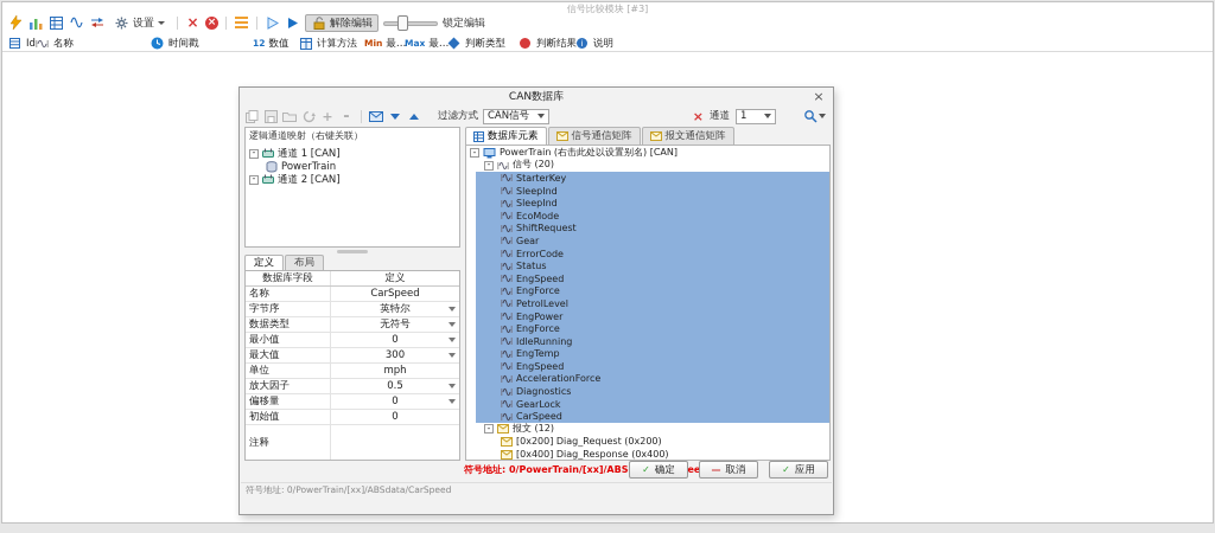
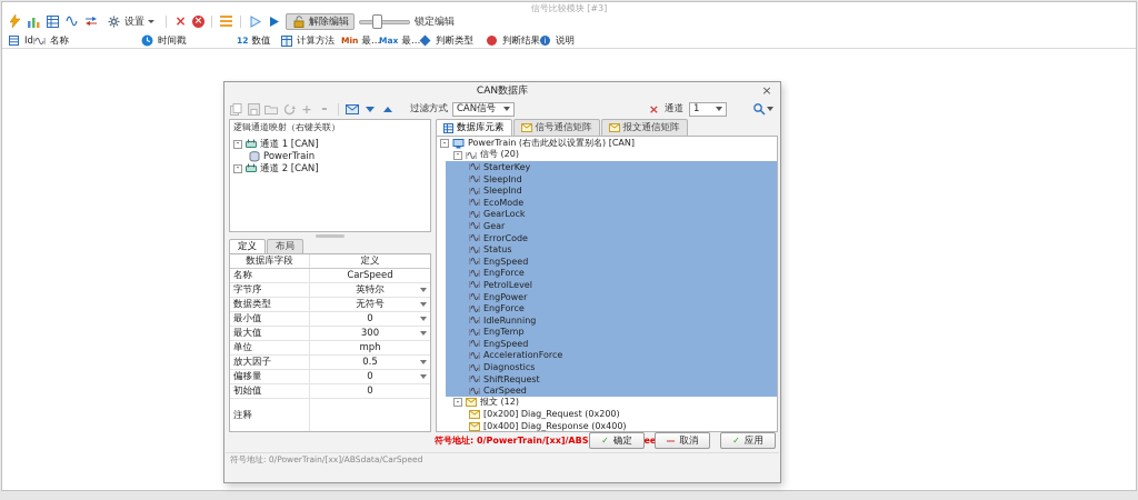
  信号比较模块 [#3]
  设置
  解除编辑
  锁定编辑
  Id
  名称
  时间戳
  12
  数值
  计算方法
  Min
  最…
  Max
  最…
  判断类型
  判断结果
  说明
  CAN数据库
  过滤方式
  CAN信号
  通道
  1
  逻辑通道映射（右键关联）
  通道 1 [CAN]
  PowerTrain
  通道 2 [CAN]
  定义
  布局
  数据库字段
  定义
  名称
  CarSpeed
  字节序
  英特尔
  数据类型
  无符号
  最小值
  0
  最大值
  300
  单位
  mph
  放大因子
  0.5
  偏移量
  0
  初始值
  0
  注释
  数据库元素
  信号通信矩阵
  报文通信矩阵
  PowerTrain (右击此处以设置别名) [CAN]
  信号 (20)
  StarterKey
  SleepInd
  SleepInd
  EcoMode
- ShiftRequest
+ GearLock
  Gear
  ErrorCode
  Status
  EngSpeed
  EngForce
  PetrolLevel
  EngPower
  EngForce
  IdleRunning
  EngTemp
  EngSpeed
  AccelerationForce
  Diagnostics
- GearLock
+ ShiftRequest
  CarSpeed
  报文 (12)
  [0x200] Diag_Request (0x200)
  [0x400] Diag_Response (0x400)
  符号地址: 0/PowerTrain/[xx]/ABSee
  确定
  取消
  应用
  符号地址: 0/PowerTrain/[xx]/ABSdata/CarSpeed
